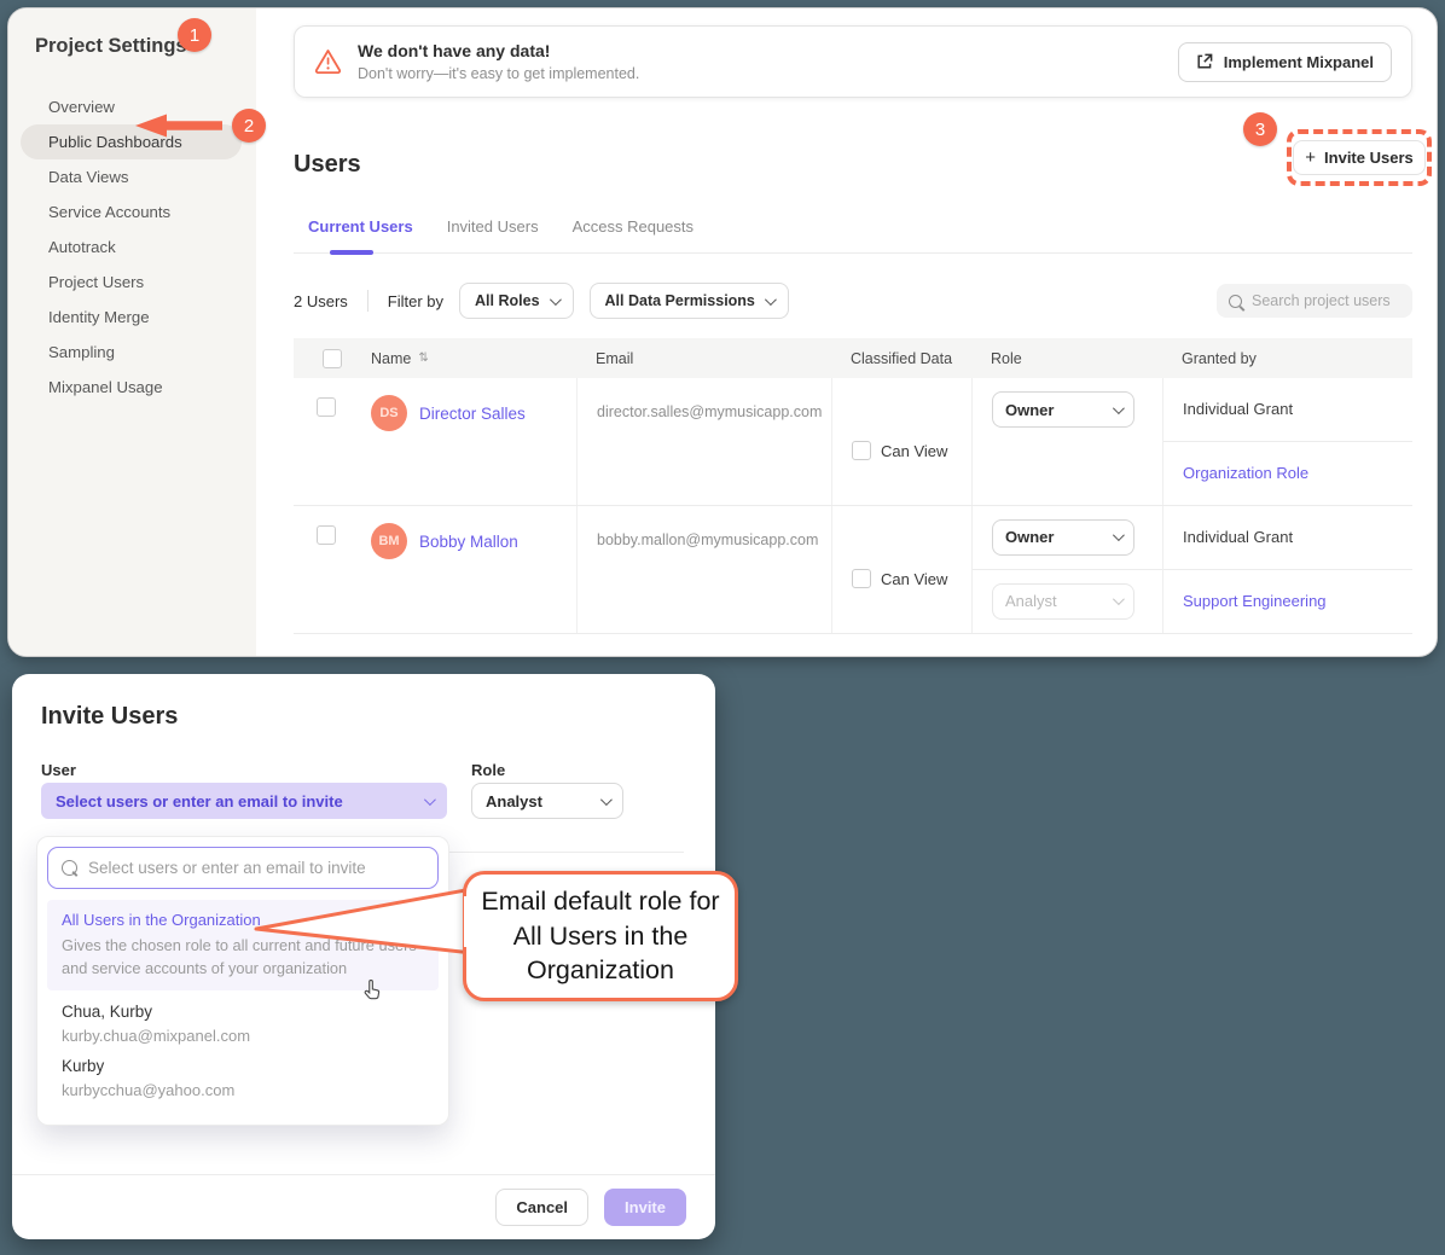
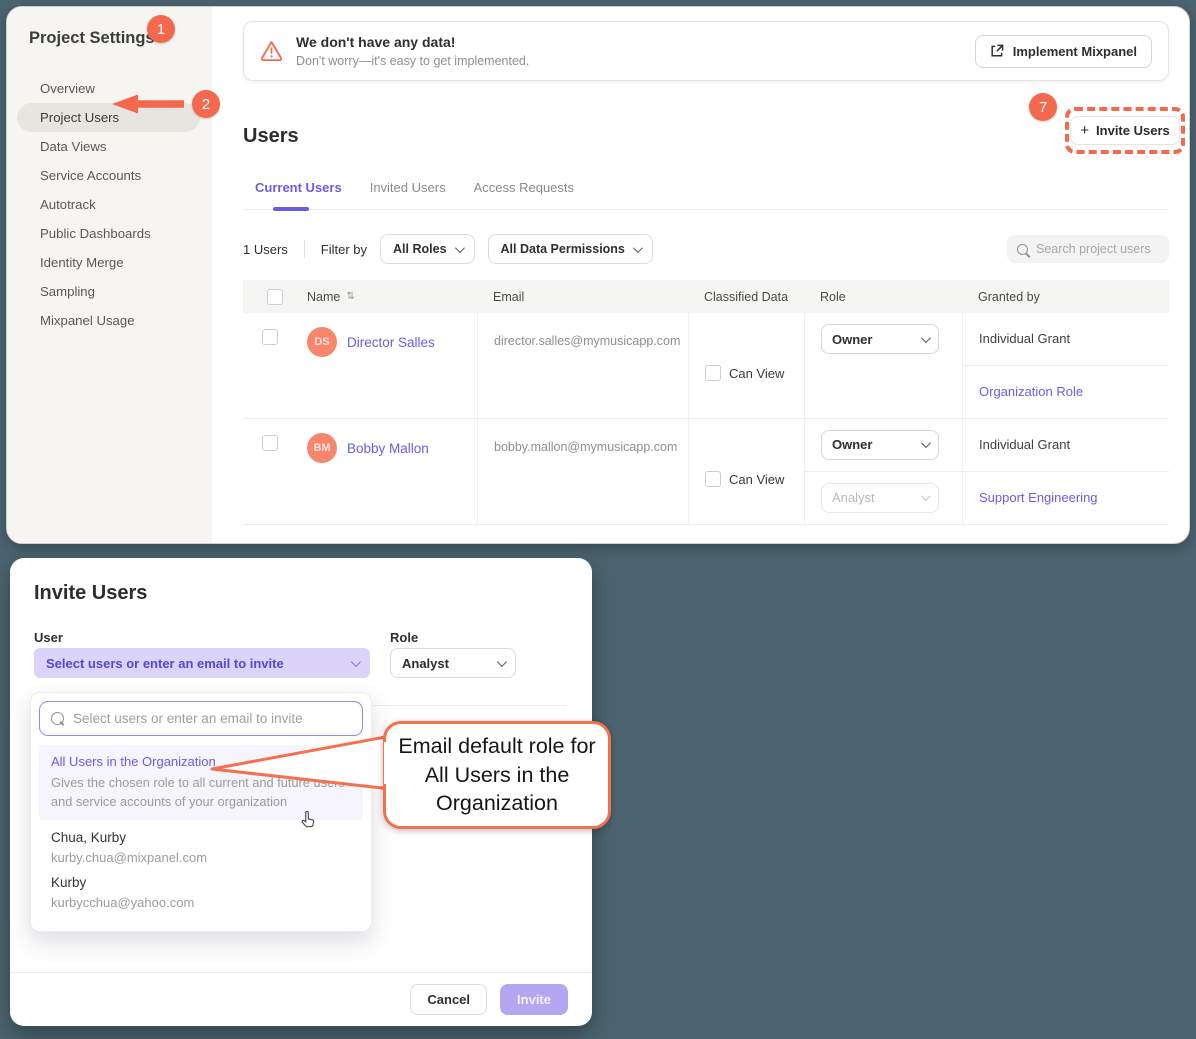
  Project Setting
  Overview
- Public Dashboards
+ Project Users
  Data Views
  Service Accounts
  Autotrack
- Project Users
+ Public Dashboards
  Identity Merge
  Sampling
  Mixpanel Usage
  We don't have any data!
  Don't worry—it's easy to get implemented.
  Implement Mixpanel
  Users
  Current Users
  Invited Users
  Access Requests
- 2 Users
+ 1 Users
  Filter by
  All Roles
  All Data Permissions
  Search project users
  Name
  ⇅
  Email
  Classified Data
  Role
  Granted by
  DS
  Director Salles
  director.salles@mymusicapp.com
  Can View
  Owner
  Individual Grant
  Organization Role
  BM
  Bobby Mallon
  bobby.mallon@mymusicapp.com
  Can View
  Owner
  Analyst
  Individual Grant
  Support Engineering
  +
  Invite Users
  1
  2
- 3
+ 7
  Invite Users
  User
  Role
  Select users or enter an email to invite
  Analyst
  Select users or enter an email to invite
  All Users in the Organization
  Gives the chosen role to all current and future u and service accounts of your organization
  Chua, Kurby
  kurby.chua@mixpanel.com
  Kurby
  kurbycchua@yahoo.com
  Cancel
  Invite
  Email default role for All Users in the Organization
